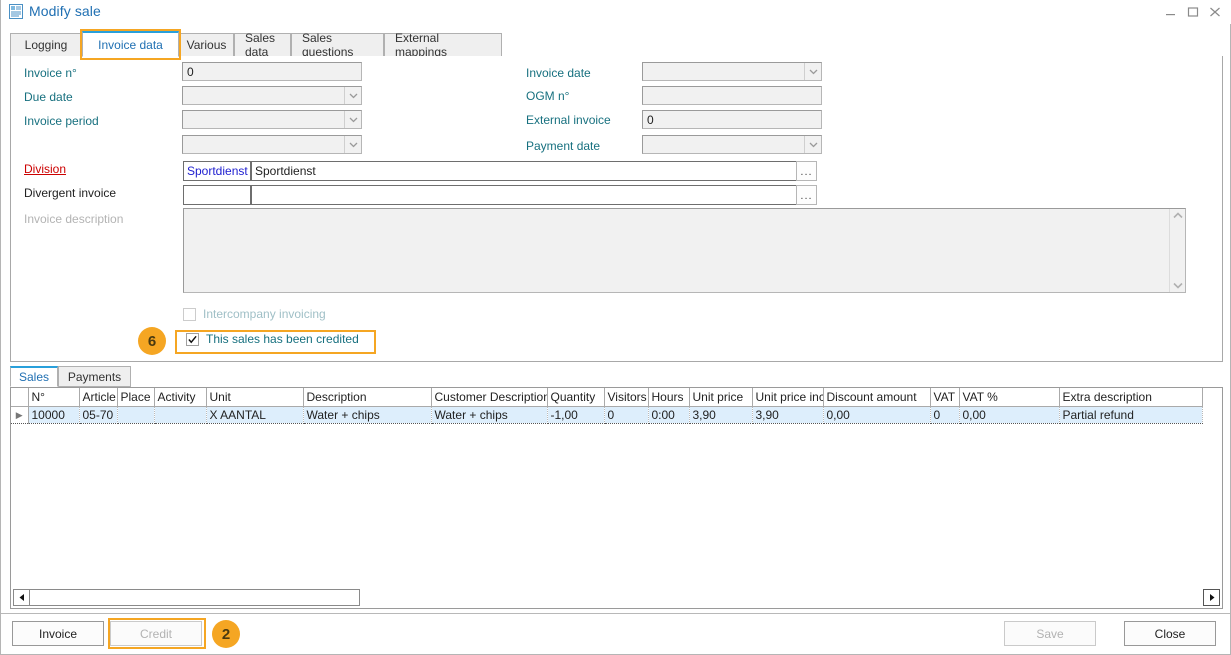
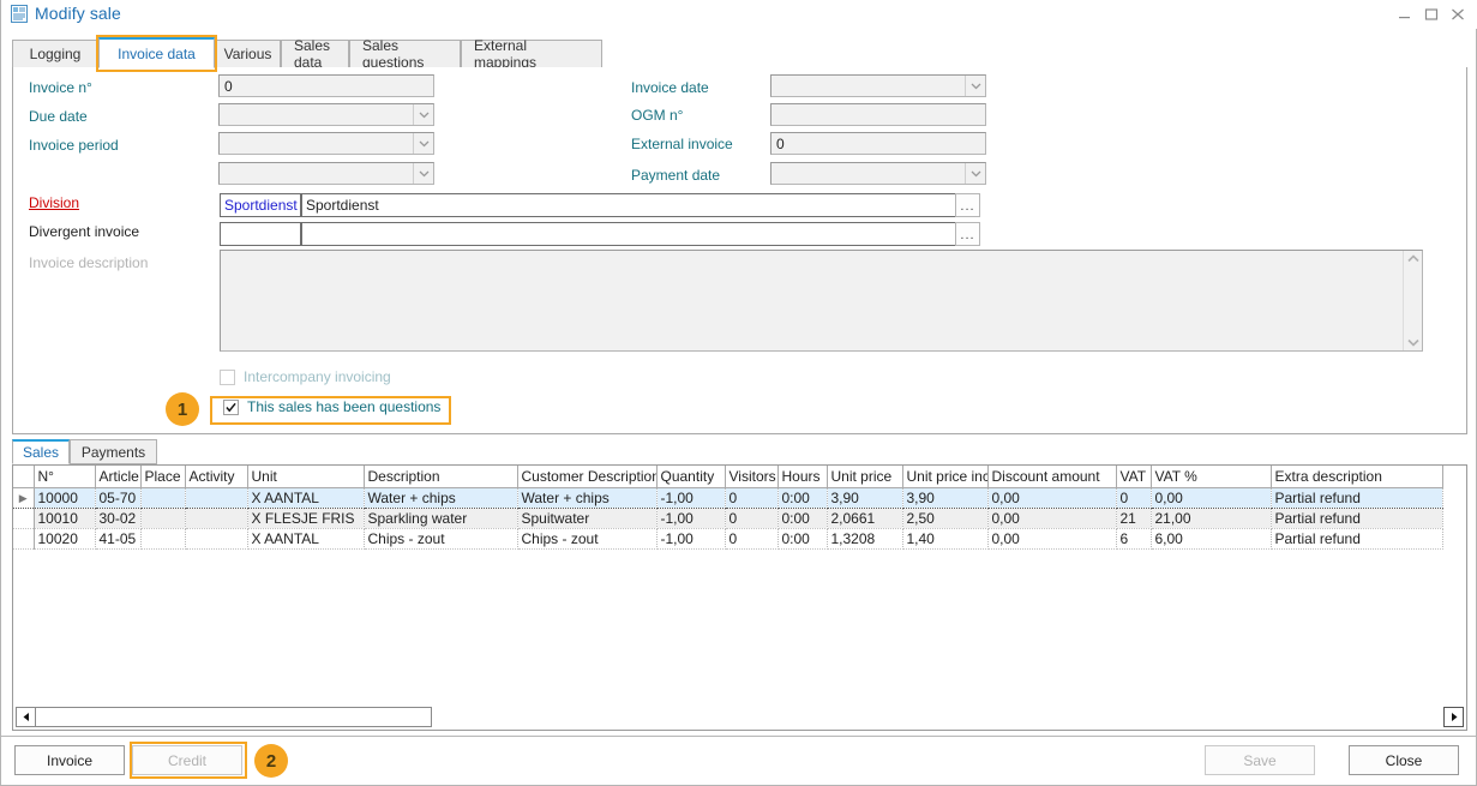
  Modify sale
  Logging
  Invoice data
  Various
  Sales data
  Sales questions
  External mappings
  Invoice n°
  Due date
  Invoice period
  Division
  Divergent invoice
  Invoice description
  0
  Sportdienst
  Sportdienst
  ...
  ...
  Invoice date
  OGM n°
  External invoice
  Payment date
  0
  Intercompany invoicing
- This sales has been credited
+ This sales has been questions
- 6
+ 1
  Sales
  Payments
  	N°	Article	Place	Activity	Unit	Description	Customer Descriptio	Quantity	Visitors	Hours	Unit price	Unit price inc	Discount amount	VAT	VAT %	Extra description
  ▶	10000	05-70			X AANTAL	Water + chips	Water + chips	-1,00	0	0:00	3,90	3,90	0,00	0	0,00	Partial refund
+ 	10010	30-02			X FLESJE FRIS	Sparkling water	Spuitwater	-1,00	0	0:00	2,0661	2,50	0,00	21	21,00	Partial refund
+ 	10020	41-05			X AANTAL	Chips - zout	Chips - zout	-1,00	0	0:00	1,3208	1,40	0,00	6	6,00	Partial refund
  Invoice
  Credit
  Save
  Close
  2
